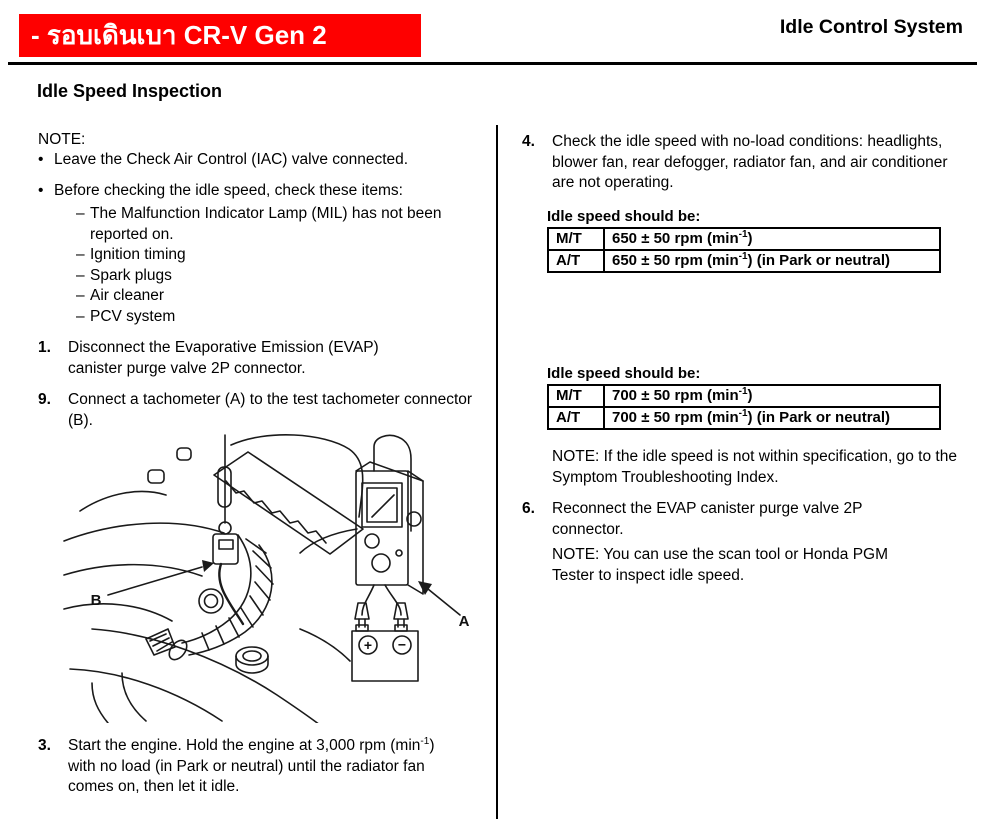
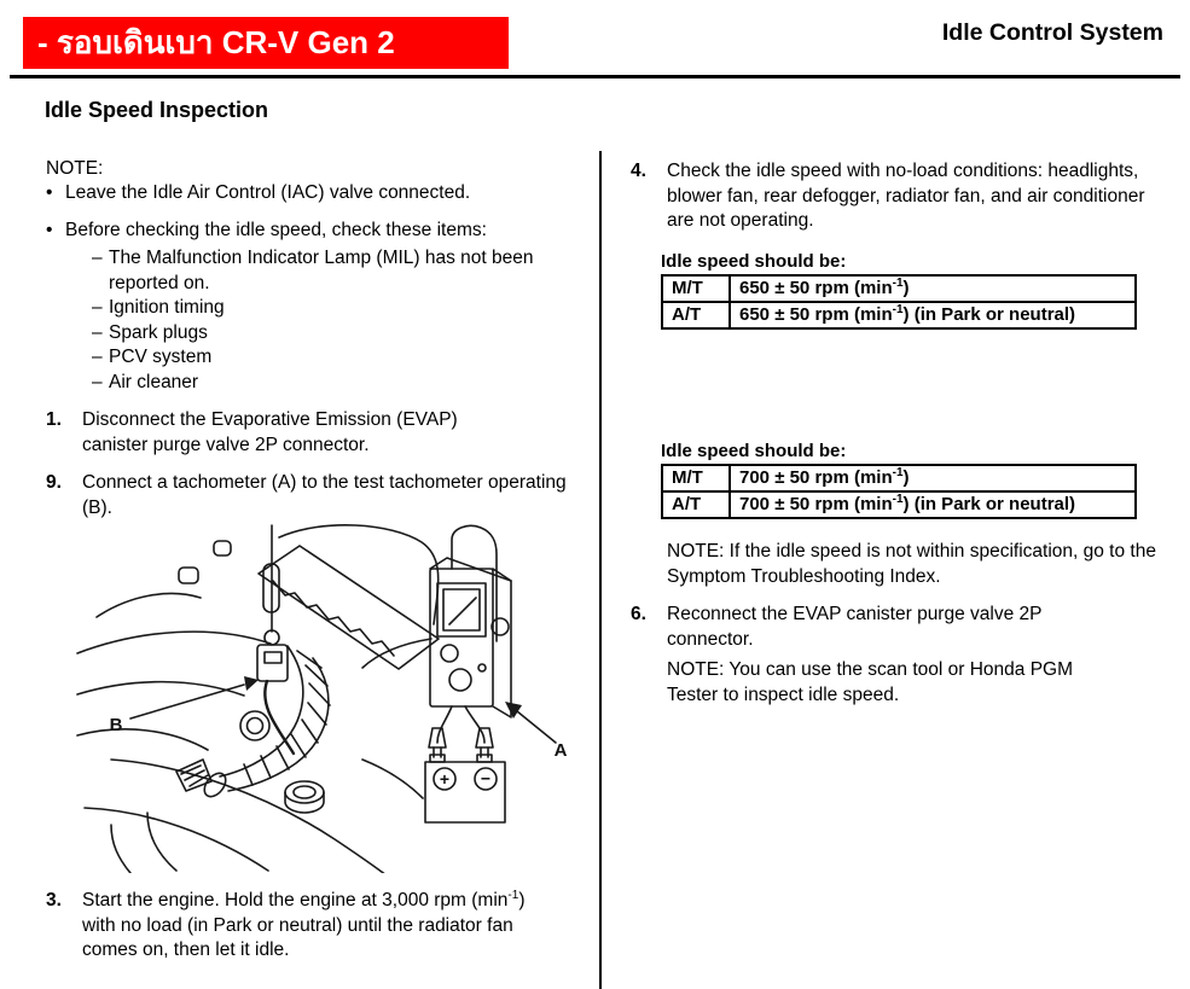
  - รอบเดินเบา CR-V Gen 2
  Idle Control System
  Idle Speed Inspection
  NOTE:
  •
- Leave the Check Air Control (IAC) valve connected.
+ Leave the Idle Air Control (IAC) valve connected.
  •
  Before checking the idle speed, check these items:
  –
  The Malfunction Indicator Lamp (MIL) has not been reported on.
  –
  Ignition timing
  –
  Spark plugs
  –
- Air cleaner
+ PCV system
  –
- PCV system
+ Air cleaner
  1.
  Disconnect the Evaporative Emission (EVAP) canister purge valve 2P connector.
  9.
- Connect a tachometer (A) to the test tachometer connector (B).
+ Connect a tachometer (A) to the test tachometer operating (B).
  A
  B
  +
  −
  3.
  Start the engine. Hold the engine at 3,000 rpm (min-1) with no load (in Park or neutral) until the radiator fan comes on, then let it idle.
  4.
  Check the idle speed with no-load conditions: headlights, blower fan, rear defogger, radiator fan, and air conditioner are not operating.
  Idle speed should be:
  M/T	650 ± 50 rpm (min-1)
  A/T	650 ± 50 rpm (min-1) (in Park or neutral)
  Idle speed should be:
  M/T	700 ± 50 rpm (min-1)
  A/T	700 ± 50 rpm (min-1) (in Park or neutral)
  NOTE: If the idle speed is not within specification, go to the Symptom Troubleshooting Index.
  6.
  Reconnect the EVAP canister purge valve 2P connector.
  NOTE: You can use the scan tool or Honda PGM Tester to inspect idle speed.
